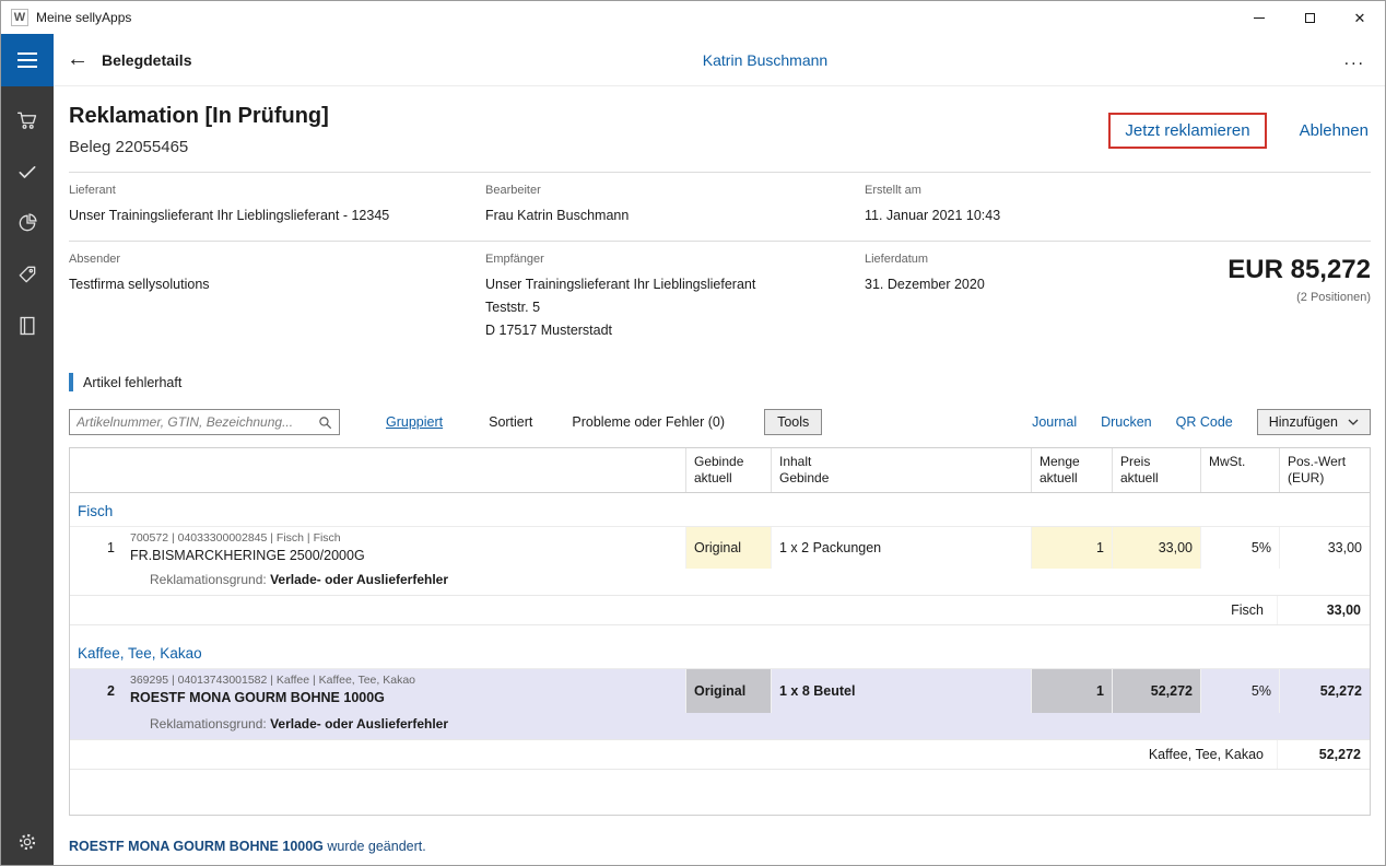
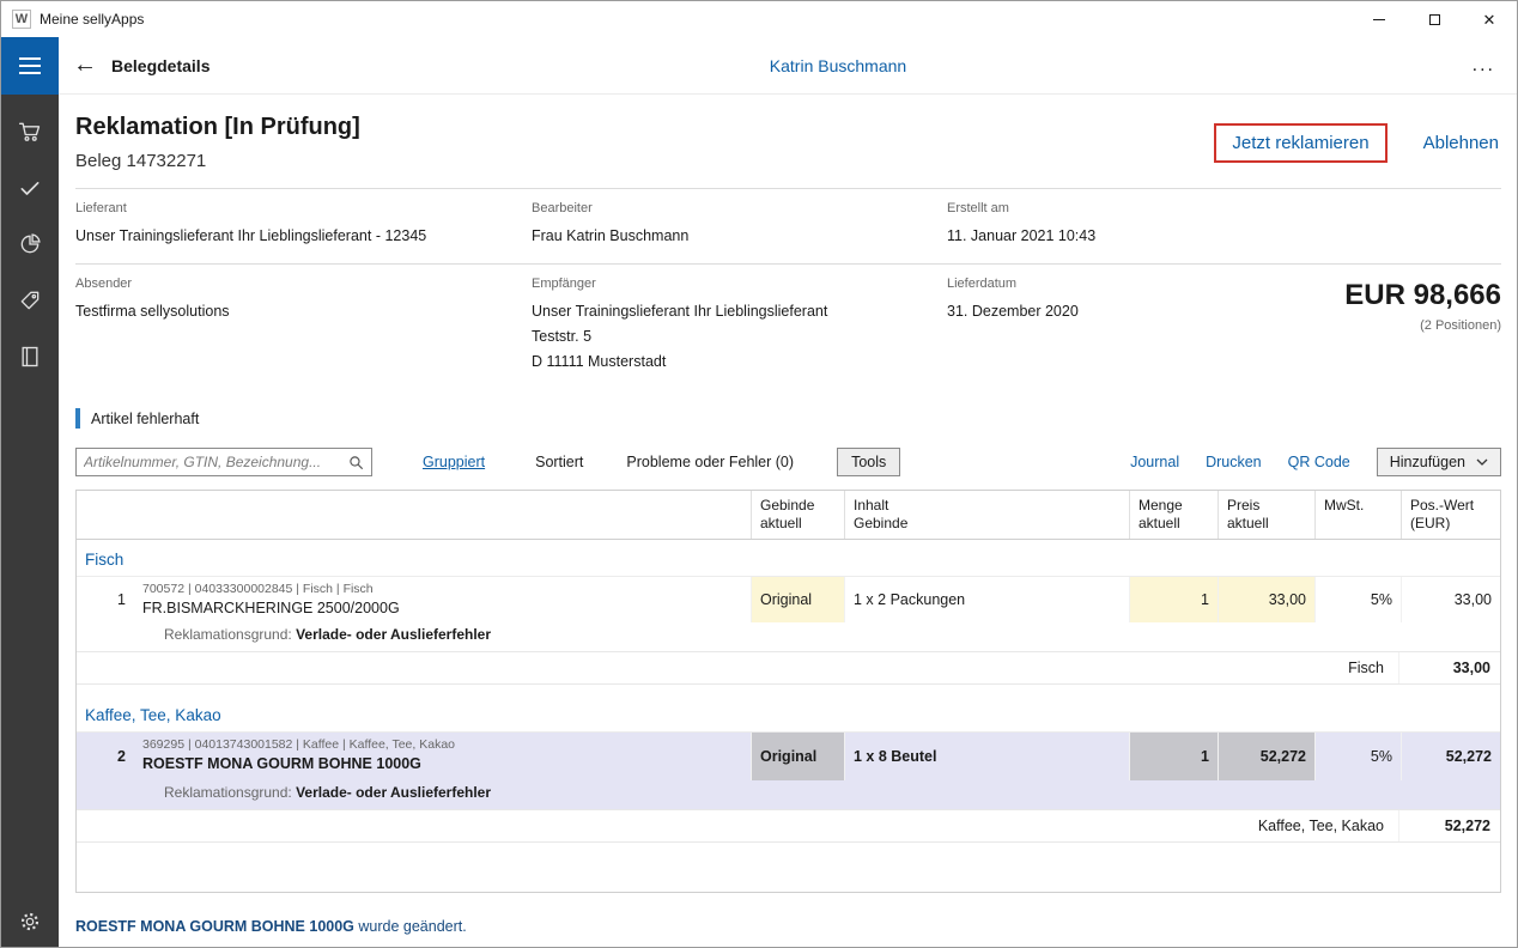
  W
  Meine sellyApps
  ✕
  ←
  Belegdetails
  Katrin Buschmann
  ...
  Reklamation [In Prüfung]
- Beleg 22055465
+ Beleg 14732271
  Jetzt reklamieren
  Ablehnen
  Lieferant
  Unser Trainingslieferant Ihr Lieblingslieferant - 12345
  Bearbeiter
  Frau Katrin Buschmann
  Erstellt am
  11. Januar 2021 10:43
  Absender
  Testfirma sellysolutions
  Empfänger
  Unser Trainingslieferant Ihr Lieblingslieferant
  Teststr. 5
- D 17517 Musterstadt
+ D 11111 Musterstadt
  Lieferdatum
  31. Dezember 2020
- EUR 85,272
+ EUR 98,666
  (2 Positionen)
  Artikel fehlerhaft
  Artikelnummer, GTIN, Bezeichnung...
  Gruppiert
  Sortiert
  Probleme oder Fehler (0)
  Tools
  Journal
  Drucken
  QR Code
  Hinzufügen
  Gebinde
  aktuell
  Inhalt
  Gebinde
  Menge
  aktuell
  Preis
  aktuell
  MwSt.
  Pos.-Wert
  (EUR)
  Fisch
  1
  700572 | 04033300002845 | Fisch | Fisch
  FR.BISMARCKHERINGE 2500/2000G
  Original
  1 x 2 Packungen
  1
  33,00
  5%
  33,00
  Reklamationsgrund: Verlade- oder Auslieferfehler
  Fisch
  33,00
  Kaffee, Tee, Kakao
  2
  369295 | 04013743001582 | Kaffee | Kaffee, Tee, Kakao
  ROESTF MONA GOURM BOHNE 1000G
  Original
  1 x 8 Beutel
  1
  52,272
  5%
  52,272
  Reklamationsgrund: Verlade- oder Auslieferfehler
  Kaffee, Tee, Kakao
  52,272
  ROESTF MONA GOURM BOHNE 1000G wurde geändert.
